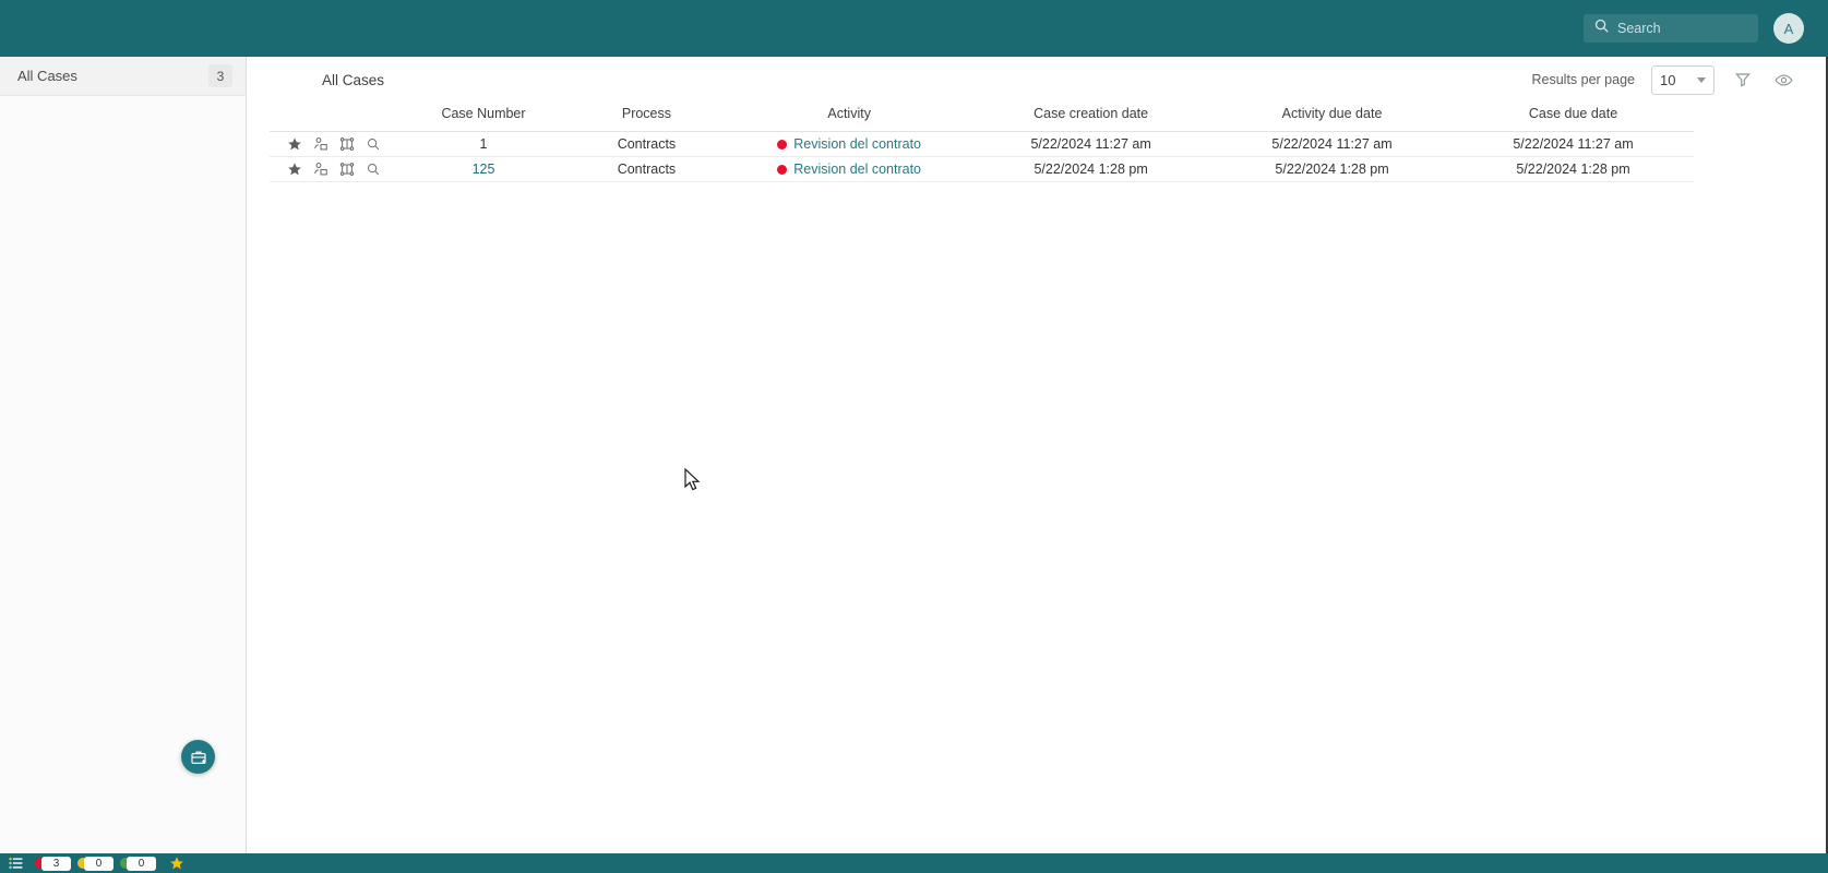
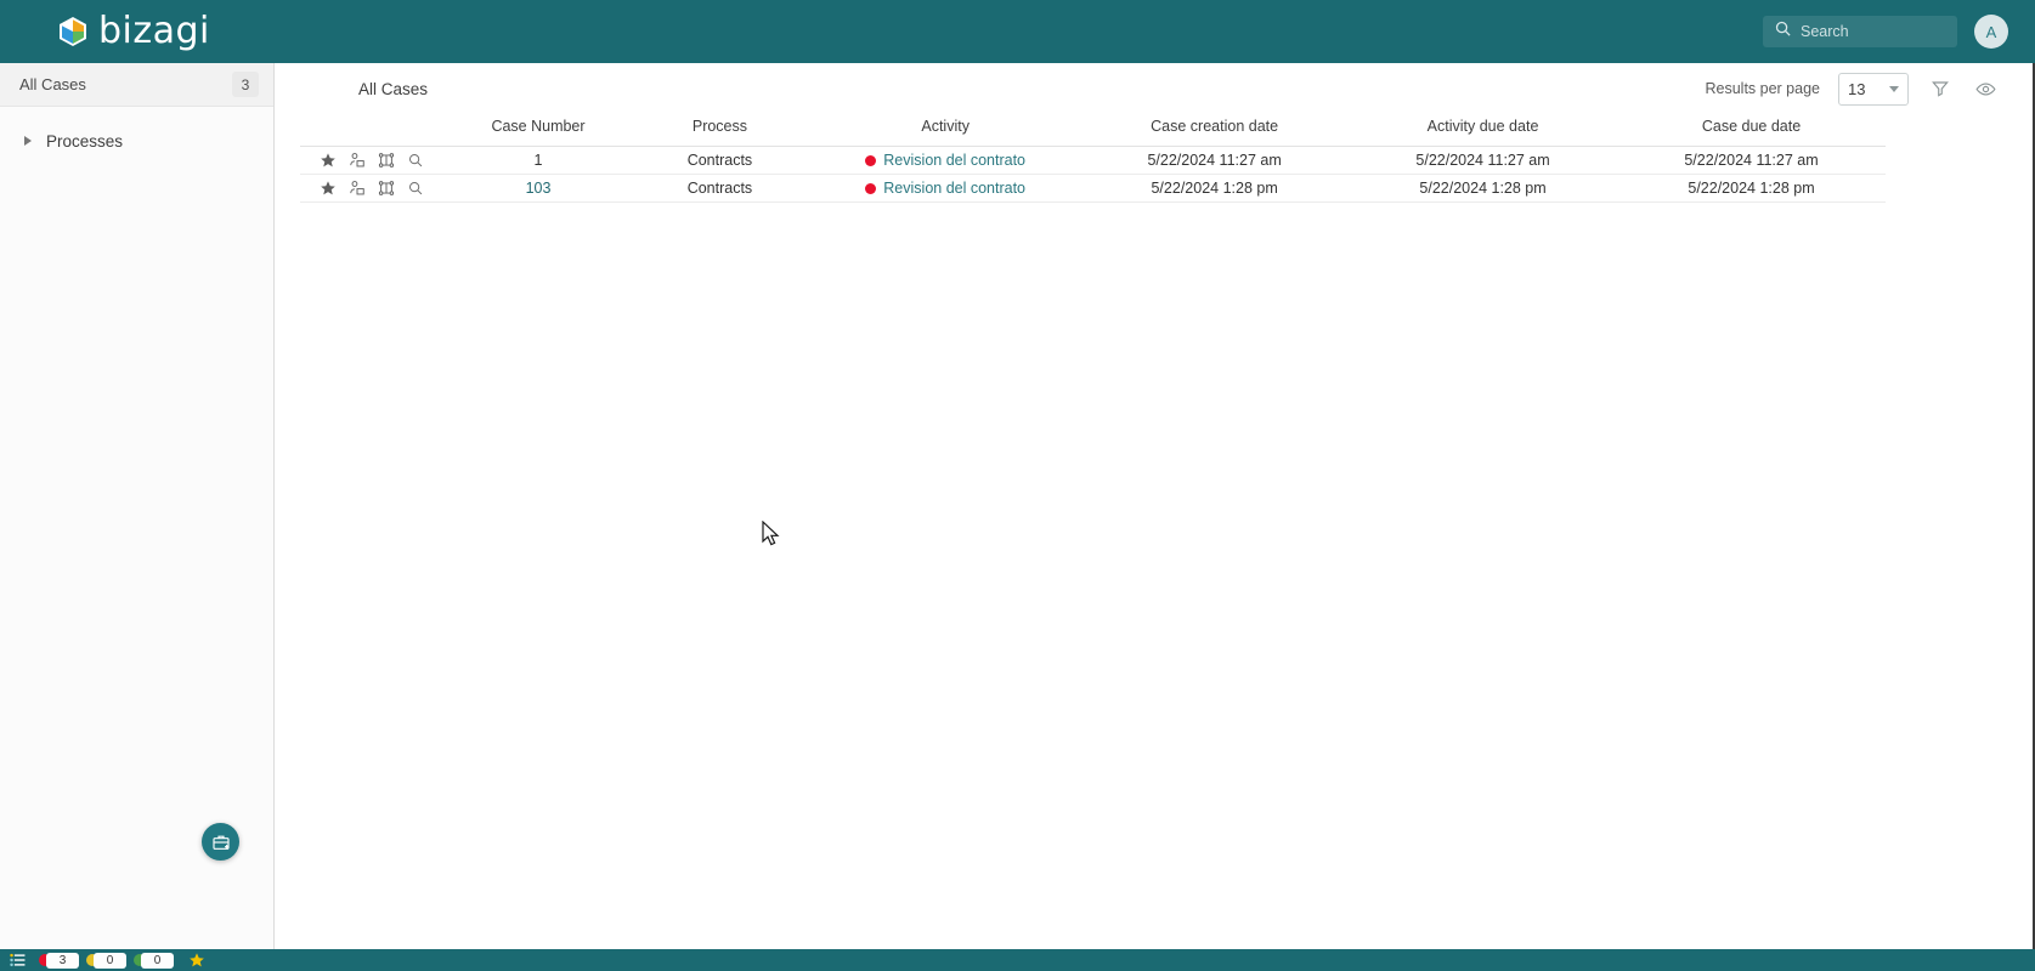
+ bizagi
  Search
  A
  All Cases
  3
+ Processes
  All Cases
  Results per page
- 10
+ 13
  	Case Number	Process	Activity	Case creation date	Activity due date	Case due date
  	1	Contracts	Revision del contrato	5/22/2024 11:27 am	5/22/2024 11:27 am	5/22/2024 11:27 am
- 	125	Contracts	Revision del contrato	5/22/2024 1:28 pm	5/22/2024 1:28 pm	5/22/2024 1:28 pm
+ 	103	Contracts	Revision del contrato	5/22/2024 1:28 pm	5/22/2024 1:28 pm	5/22/2024 1:28 pm
  3
  0
  0
